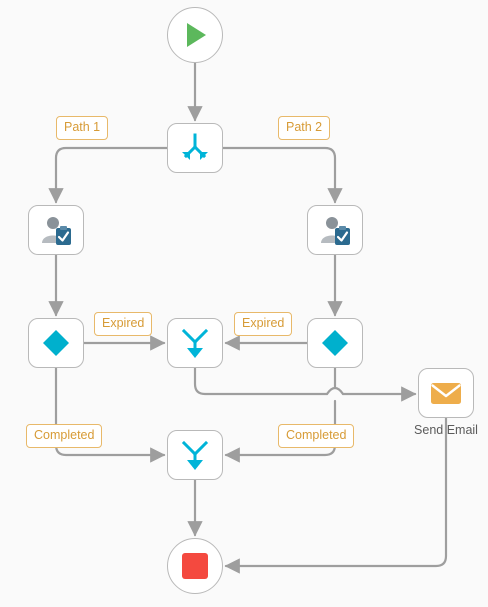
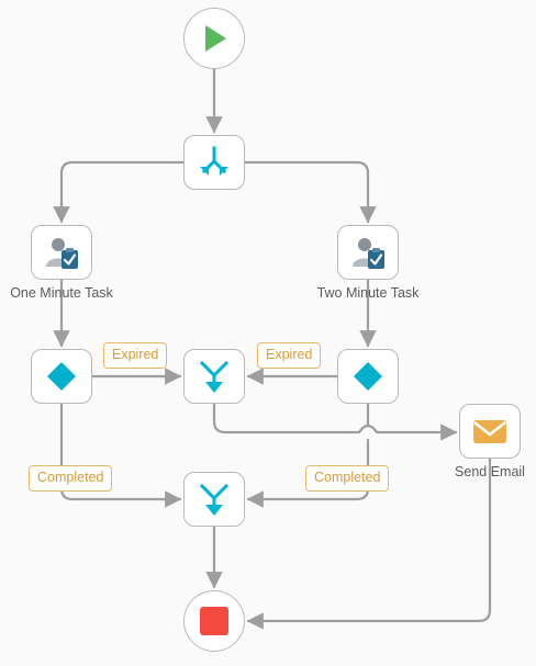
+ One Minute Task
+ Two Minute Task
  Send Email
- Path 1
- Path 2
  Expired
  Expired
  Completed
  Completed
